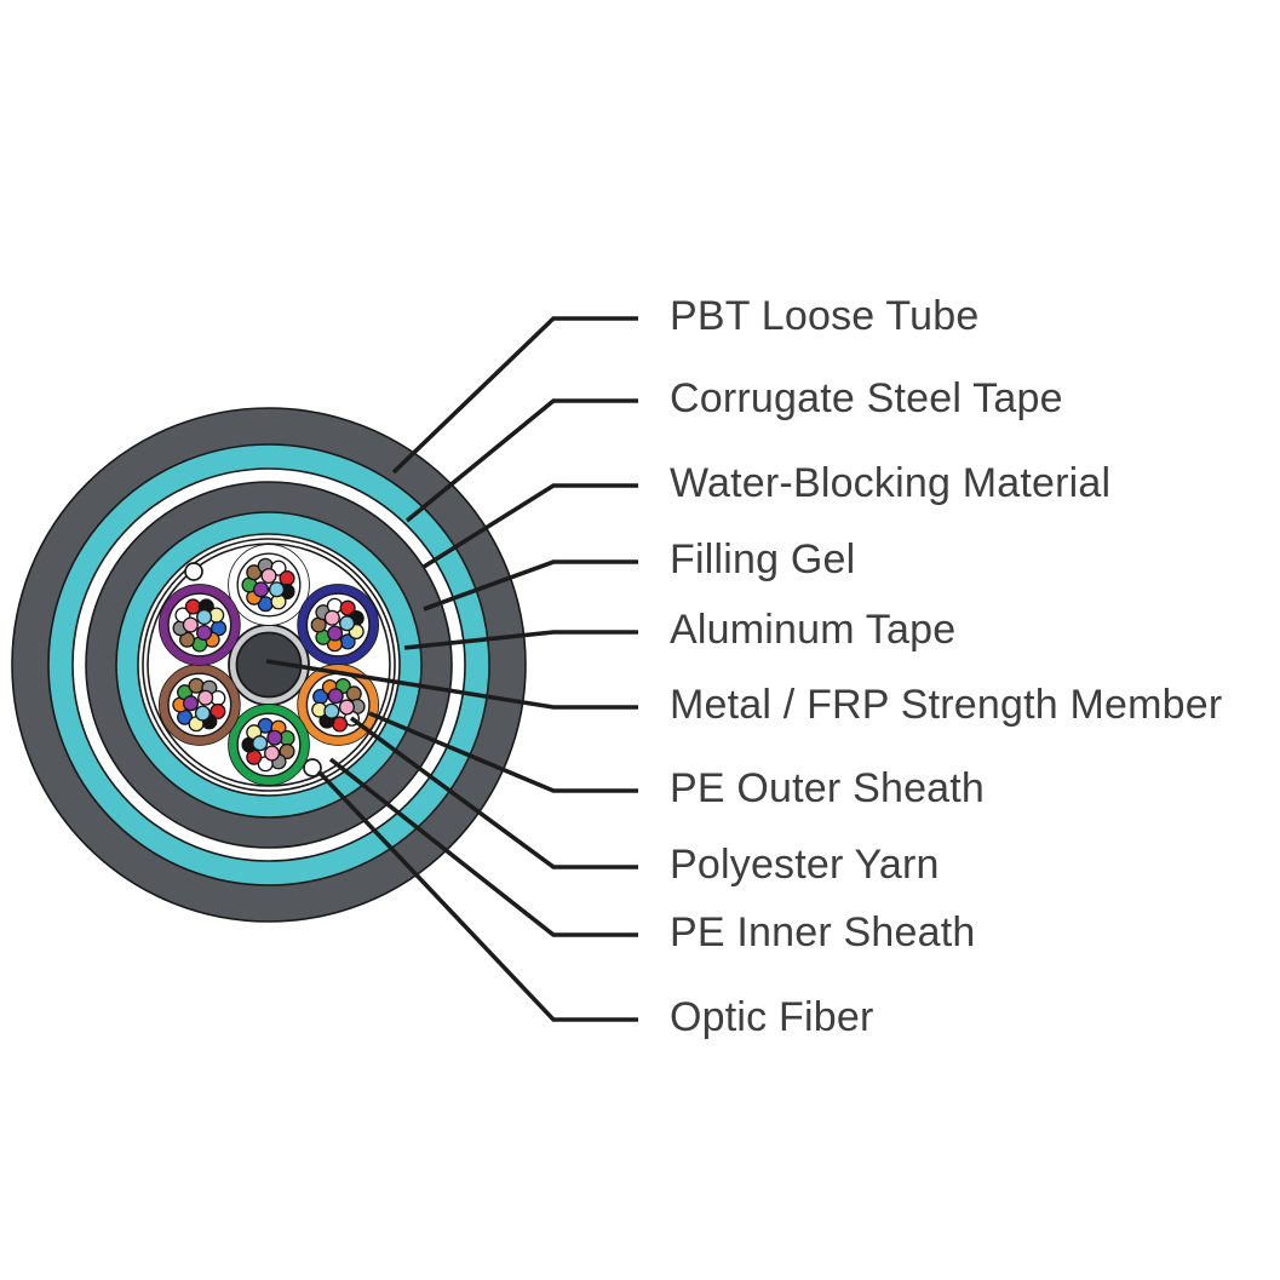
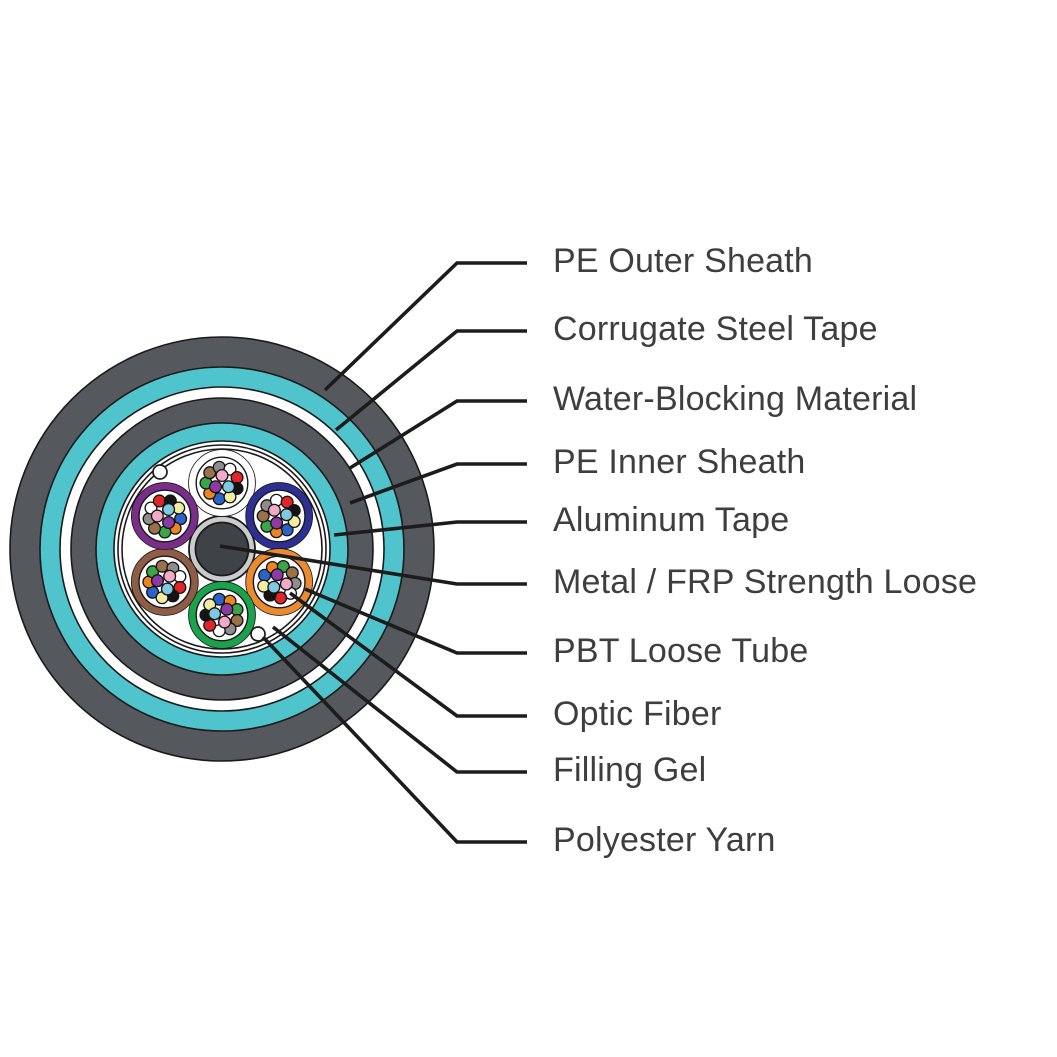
- PBT Loose Tube
+ PE Outer Sheath
  Corrugate Steel Tape
  Water-Blocking Material
- Filling Gel
+ PE Inner Sheath
  Aluminum Tape
- Metal / FRP Strength Member
+ Metal / FRP Strength Loose
- PE Outer Sheath
+ PBT Loose Tube
- Polyester Yarn
+ Optic Fiber
- PE Inner Sheath
+ Filling Gel
- Optic Fiber
+ Polyester Yarn
